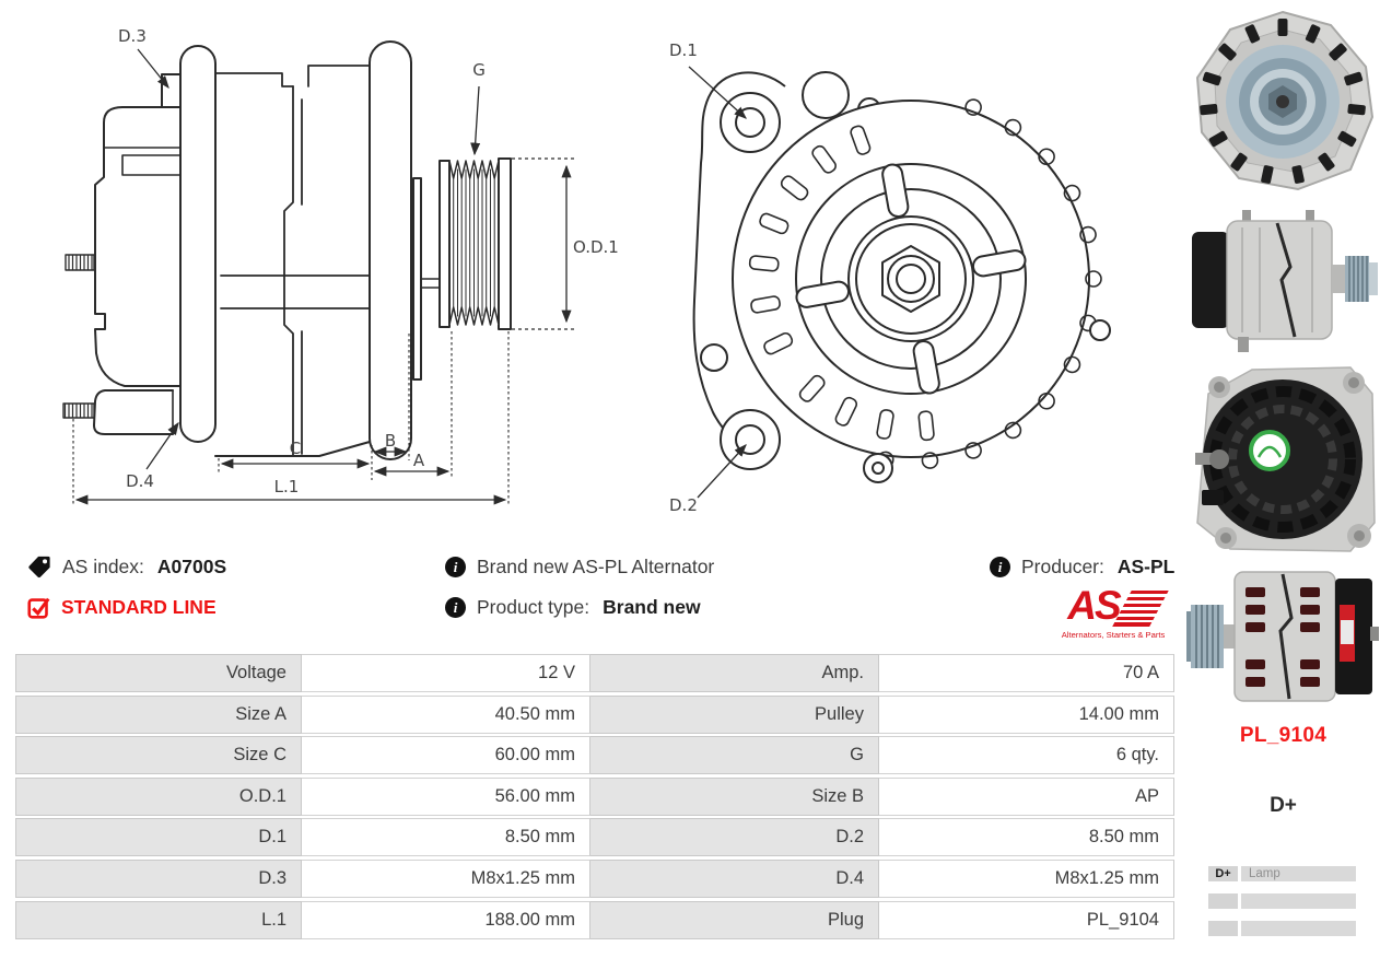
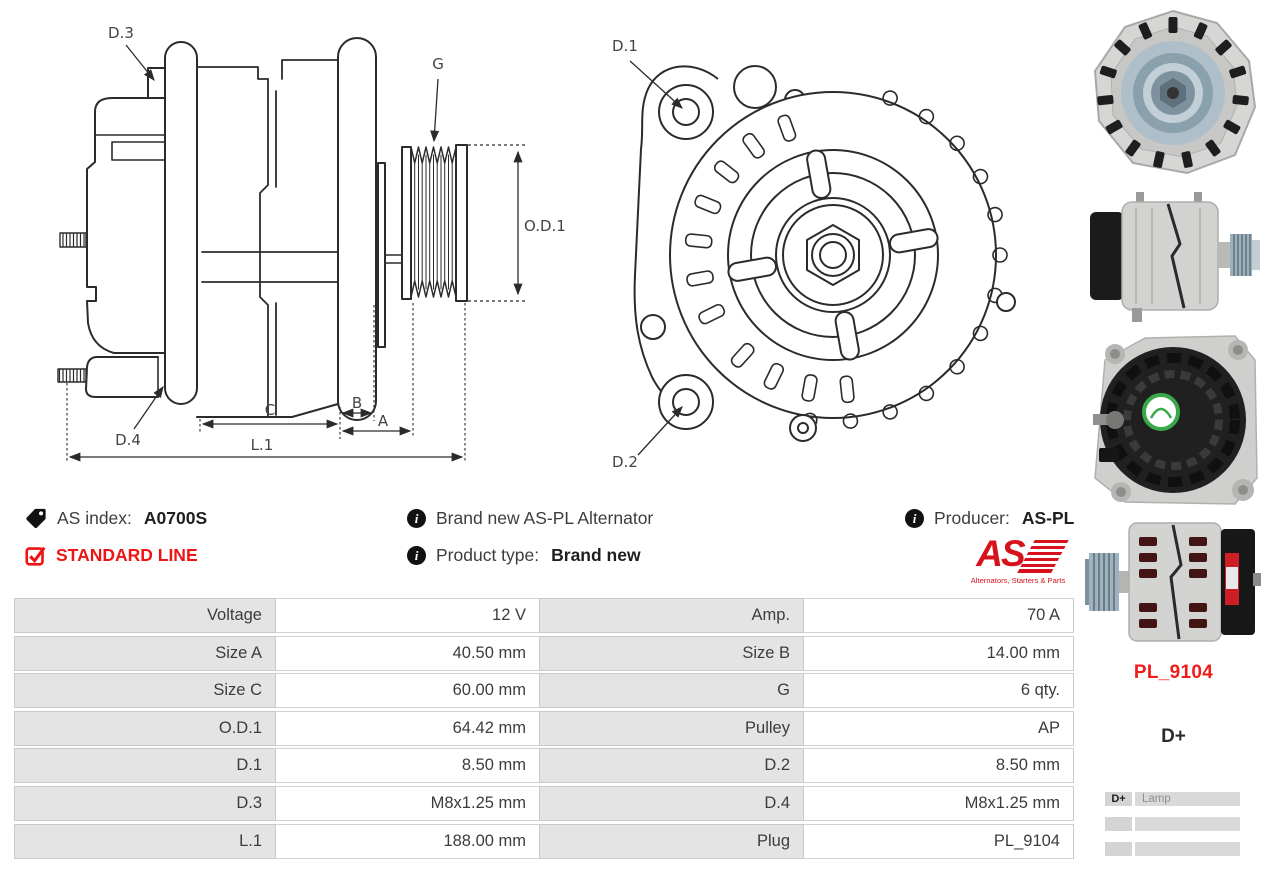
  D.3
  G
  O.D.1
  C
  B
  A
  L.1
  D.4
  D.1
  D.2
  PL_9104
  D+
  D+
  Lamp
  AS index:
  A0700S
  STANDARD LINE
  i
  Brand new AS-PL Alternator
  i
  Product type:
  Brand new
  i
  Producer:
  AS-PL
  AS
  Alternators, Starters & Parts
  Voltage
  12 V
  Amp.
  70 A
  Size A
  40.50 mm
- Pulley
+ Size B
  14.00 mm
  Size C
  60.00 mm
  G
  6 qty.
  O.D.1
- 56.00 mm
+ 64.42 mm
- Size B
+ Pulley
  AP
  D.1
  8.50 mm
  D.2
  8.50 mm
  D.3
  M8x1.25 mm
  D.4
  M8x1.25 mm
  L.1
  188.00 mm
  Plug
  PL_9104
